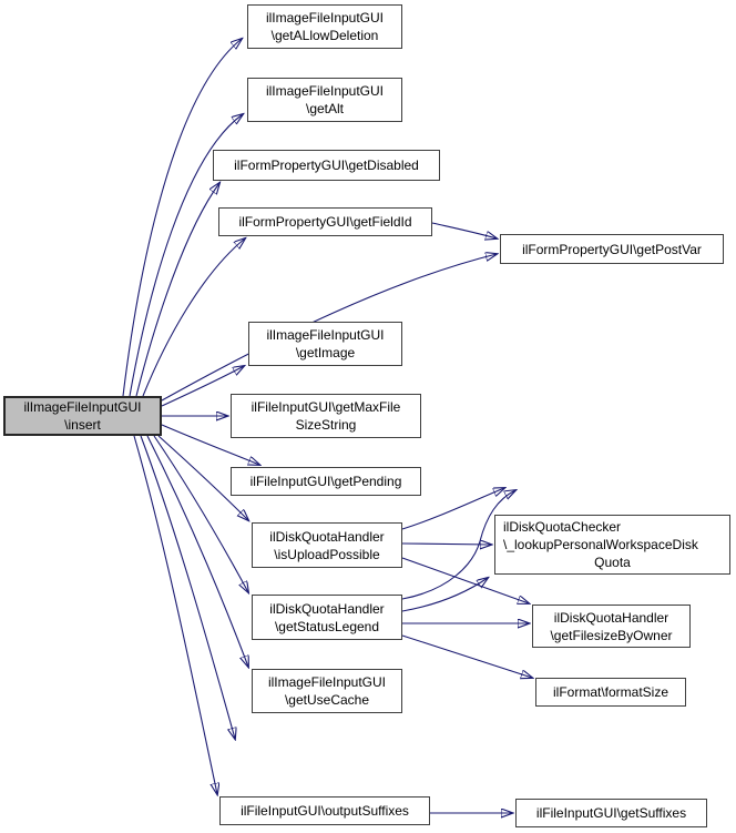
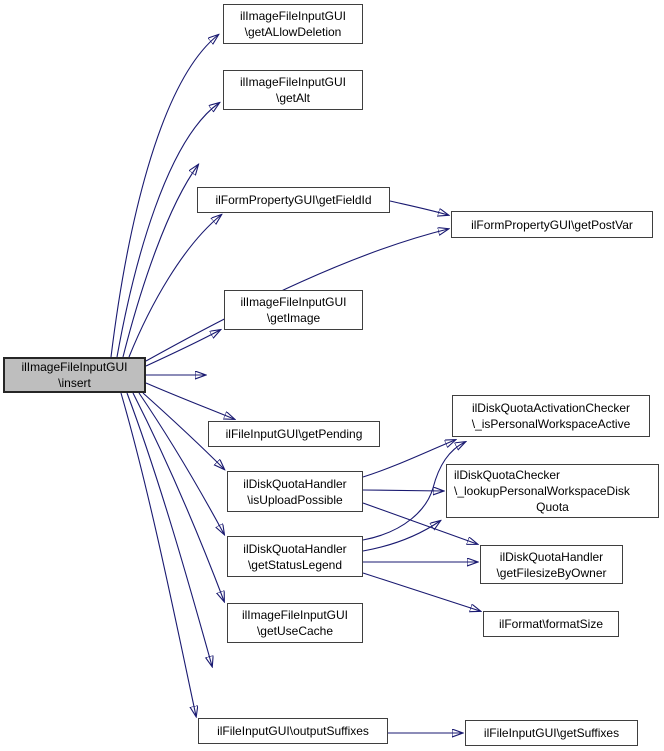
  ilImageFileInputGUI
  \insert
  ilImageFileInputGUI
  \getALlowDeletion
  ilImageFileInputGUI
  \getAlt
- ilFormPropertyGUI\getDisabled
  ilFormPropertyGUI\getFieldId
  ilFormPropertyGUI\getPostVar
  ilImageFileInputGUI
  \getImage
- ilFileInputGUI\getMaxFile
- SizeString
  ilFileInputGUI\getPending
  ilDiskQuotaHandler
  \isUploadPossible
  ilDiskQuotaHandler
  \getStatusLegend
  ilImageFileInputGUI
  \getUseCache
  ilFileInputGUI\outputSuffixes
+ ilDiskQuotaActivationChecker
+ \_isPersonalWorkspaceActive
  ilDiskQuotaChecker
  \_lookupPersonalWorkspaceDisk
  Quota
  ilDiskQuotaHandler
  \getFilesizeByOwner
  ilFormat\formatSize
  ilFileInputGUI\getSuffixes
